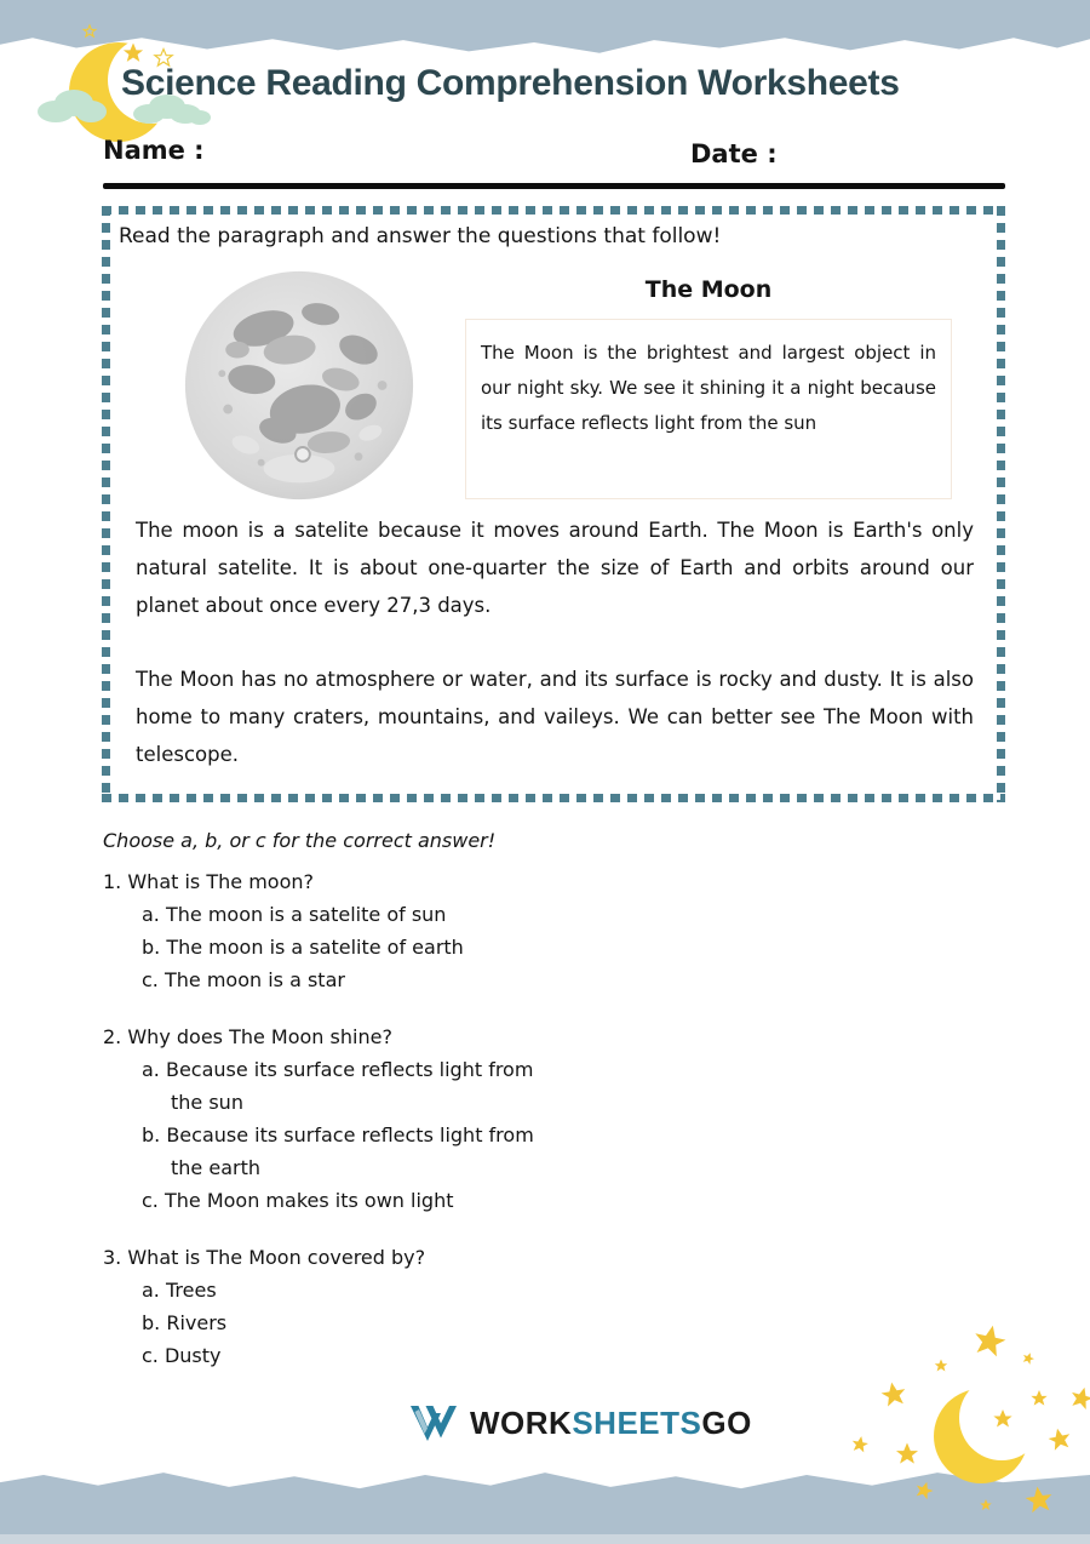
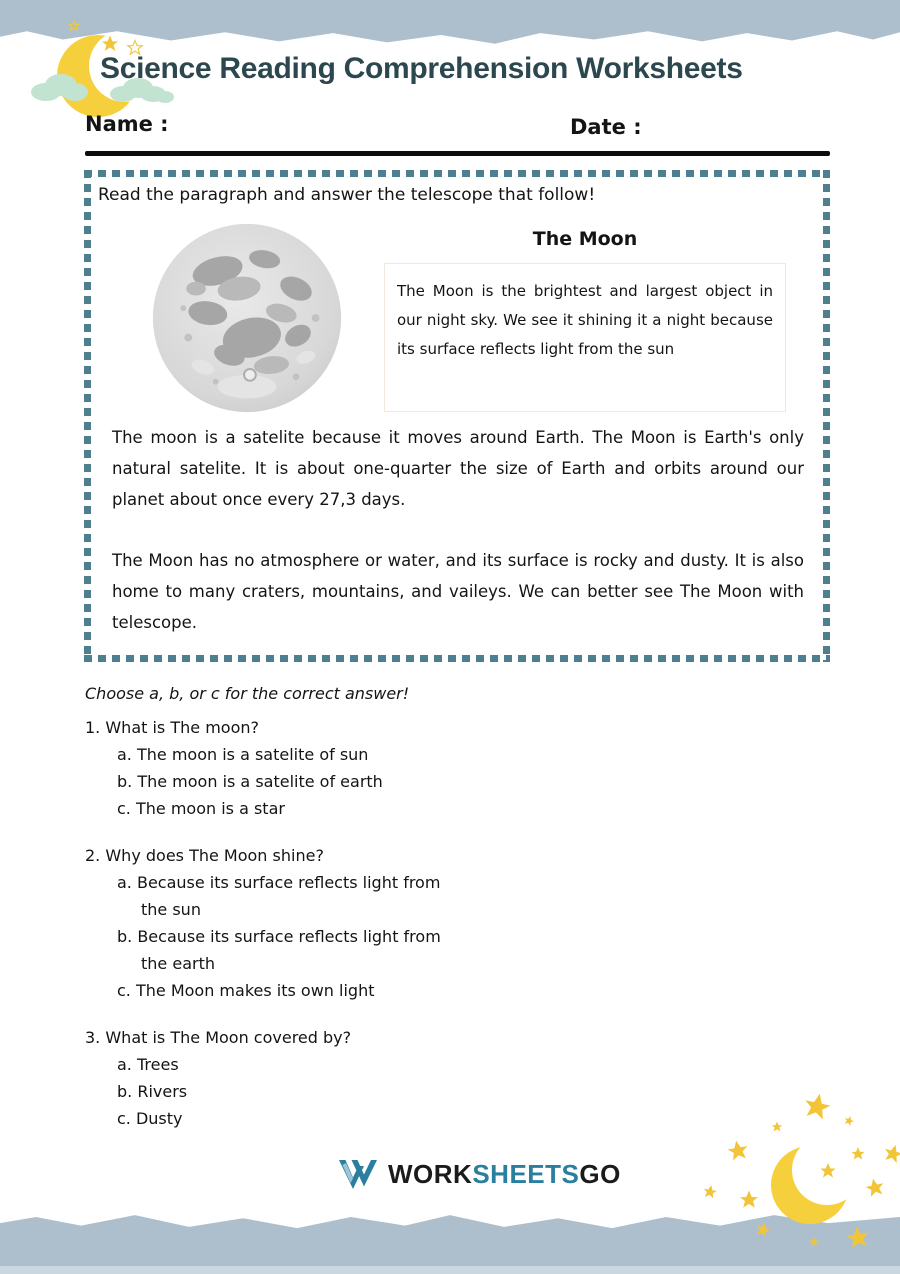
  Science Reading Comprehension Worksheets
  Name :
  Date :
- Read the paragraph and answer the questions that follow!
+ Read the paragraph and answer the telescope that follow!
  The Moon
  The Moon is the brightest and largest object in our night sky. We see it shining it a night because its surface reflects light from the sun
  The moon is a satelite because it moves around Earth. The Moon is Earth's only natural satelite. It is about one-quarter the size of Earth and orbits around our planet about once every 27,3 days.
  The Moon has no atmosphere or water, and its surface is rocky and dusty. It is also home to many craters, mountains, and vaileys. We can better see The Moon with telescope.
  Choose a, b, or c for the correct answer!
  1. What is The moon?
  a. The moon is a satelite of sun
  b. The moon is a satelite of earth
  c. The moon is a star
  2. Why does The Moon shine?
  a. Because its surface reflects light from the sun
  b. Because its surface reflects light from the earth
  c. The Moon makes its own light
  3. What is The Moon covered by?
  a. Trees
  b. Rivers
  c. Dusty
  WORKSHEETSGO
